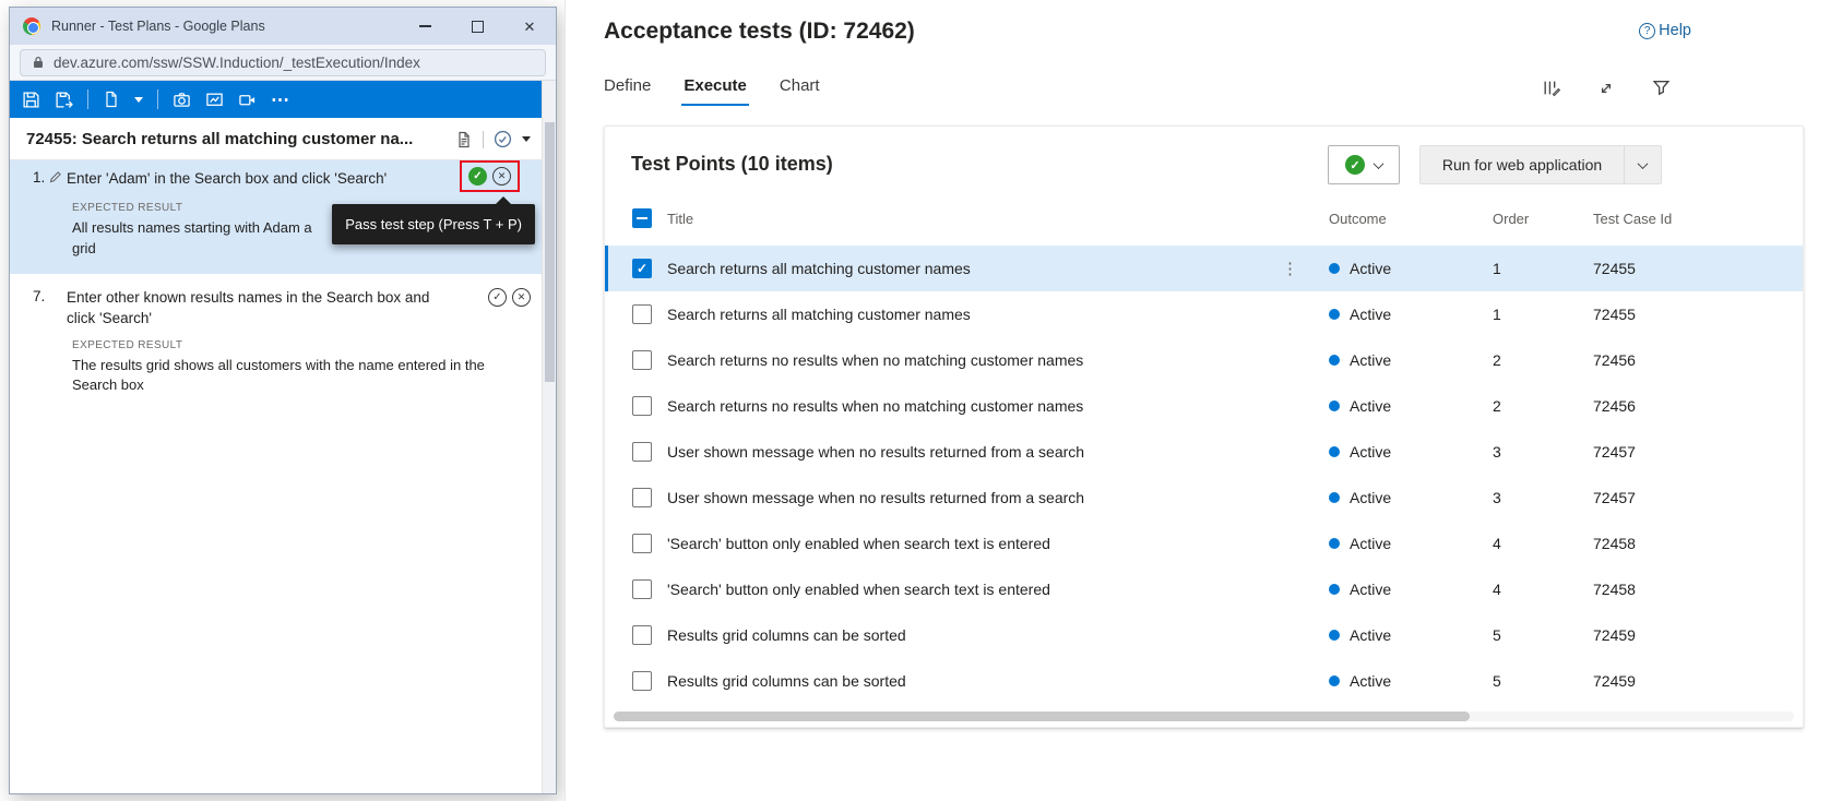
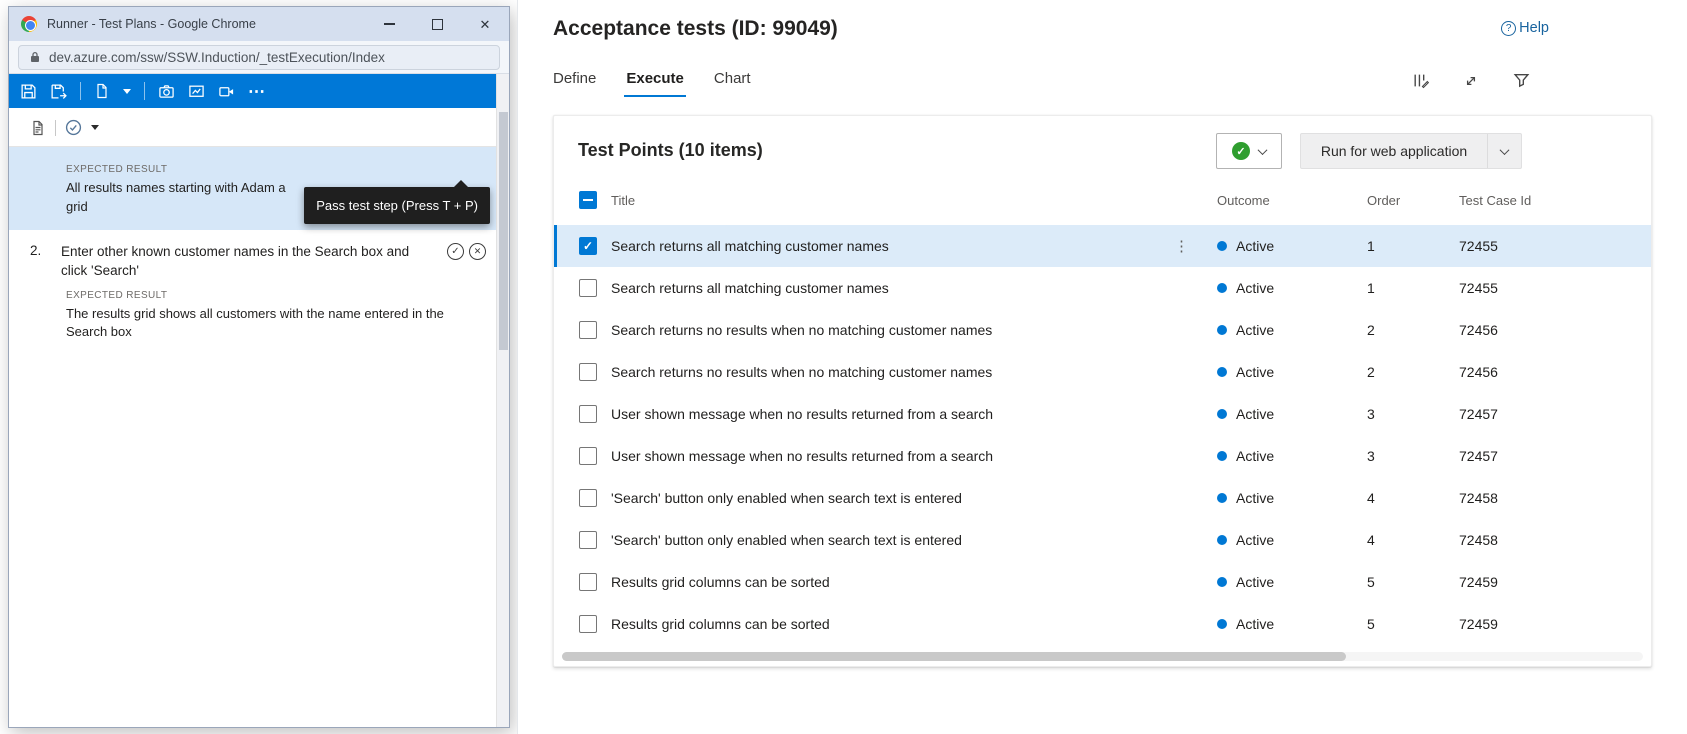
- Runner - Test Plans - Google Plans
+ Runner - Test Plans - Google Chrome
  ✕
  dev.azure.com/ssw/SSW.Induction/_testExecution/Index
  ⋯
- 72455: Search returns all matching customer na...
- 1.
- Enter 'Adam' in the Search box and click 'Search'
  EXPECTED RESULT
  All results names starting with Adam a
  grid
  Pass test step (Press T + P)
- 7.
+ 2.
- Enter other known results names in the Search box and click 'Search'
+ Enter other known customer names in the Search box and click 'Search'
  EXPECTED RESULT
  The results grid shows all customers with the name entered in the Search box
- Acceptance tests (ID: 72462)
+ Acceptance tests (ID: 99049)
  ?
  Help
  Define
  Execute
  Chart
  Test Points (10 items)
  Run for web application
  Title
  Outcome
  Order
  Test Case Id
  Search returns all matching customer names
  Active
  1
  72455
  Search returns all matching customer names
  Active
  1
  72455
  Search returns no results when no matching customer names
  Active
  2
  72456
  Search returns no results when no matching customer names
  Active
  2
  72456
  User shown message when no results returned from a search
  Active
  3
  72457
  User shown message when no results returned from a search
  Active
  3
  72457
  'Search' button only enabled when search text is entered
  Active
  4
  72458
  'Search' button only enabled when search text is entered
  Active
  4
  72458
  Results grid columns can be sorted
  Active
  5
  72459
  Results grid columns can be sorted
  Active
  5
  72459
